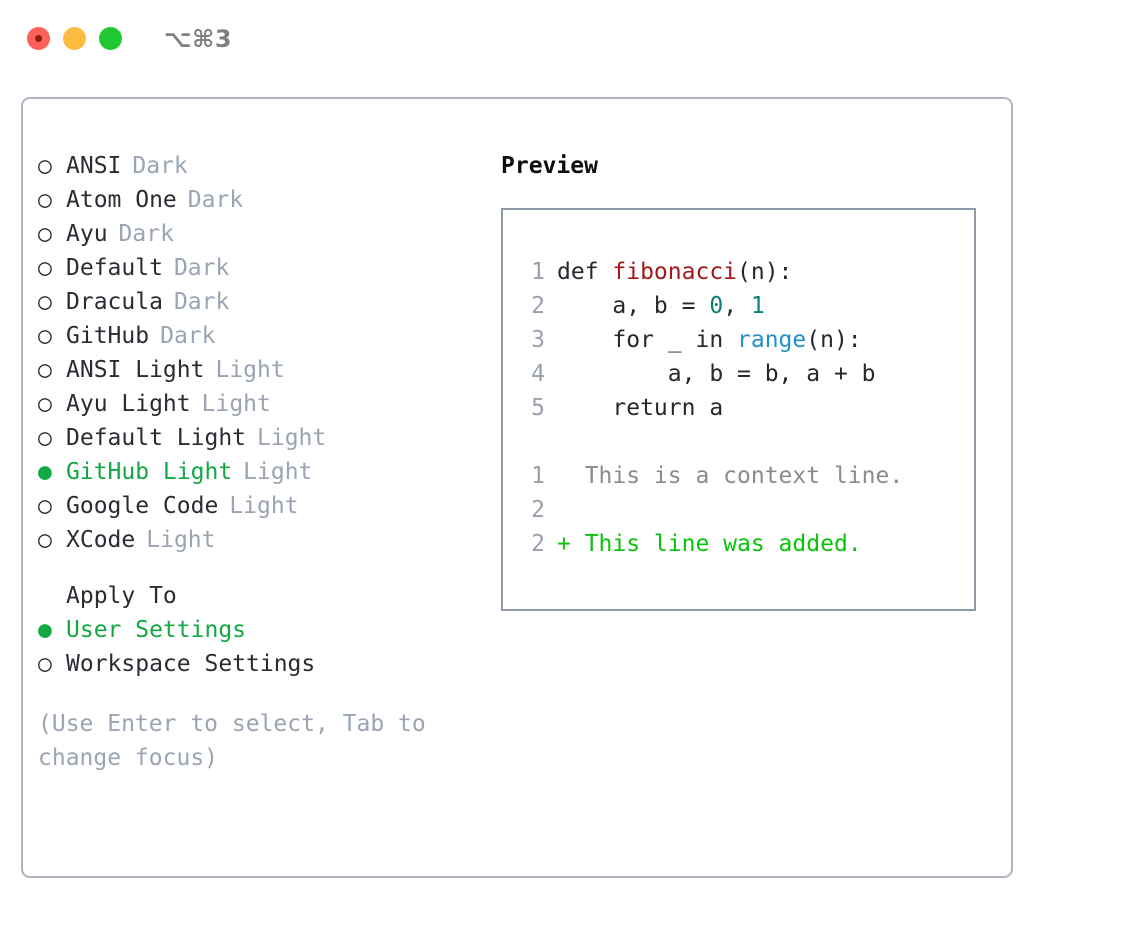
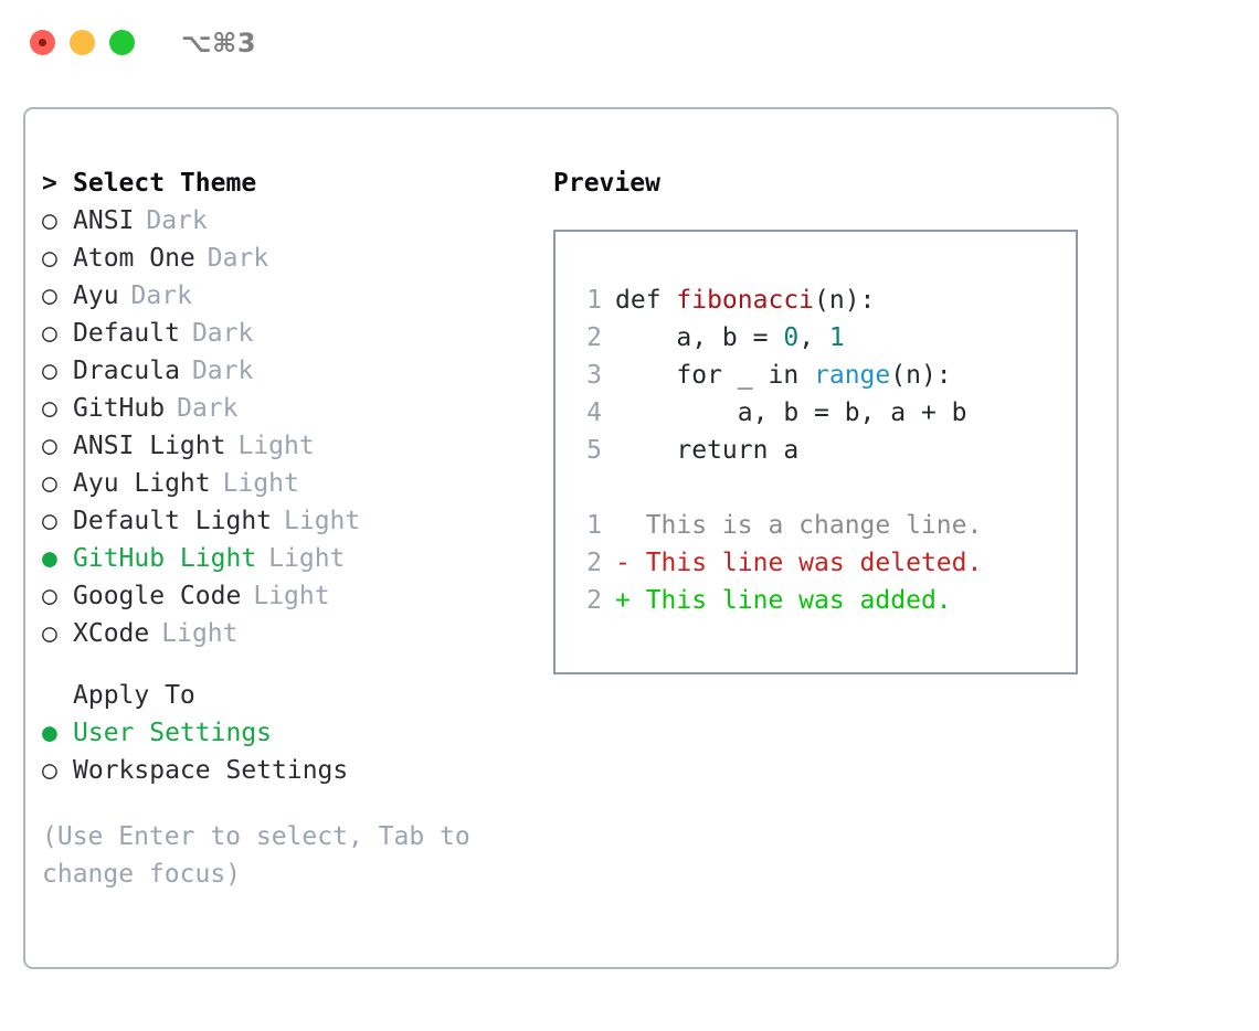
  ⌥⌘3
+ >
+ Select Theme
  ○
  ANSI
  Dark
  ○
  Atom One
  Dark
  ○
  Ayu
  Dark
  ○
  Default
  Dark
  ○
  Dracula
  Dark
  ○
  GitHub
  Dark
  ○
  ANSI Light
  Light
  ○
  Ayu Light
  Light
  ○
  Default Light
  Light
  ●
  GitHub Light
  Light
  ○
  Google Code
  Light
  ○
  XCode
  Light
  Apply To
  ●
  User Settings
  ○
  Workspace Settings
  (Use Enter to select, Tab to change focus)
  Preview
  1
  def fibonacci(n):
  2
  a, b = 0, 1
  3
  for _ in range(n):
  4
  a, b = b, a + b
  5
  return a
  1
- This is a context line.
+ This is a change line.
  2
+ - This line was deleted.
  2
  + This line was added.
